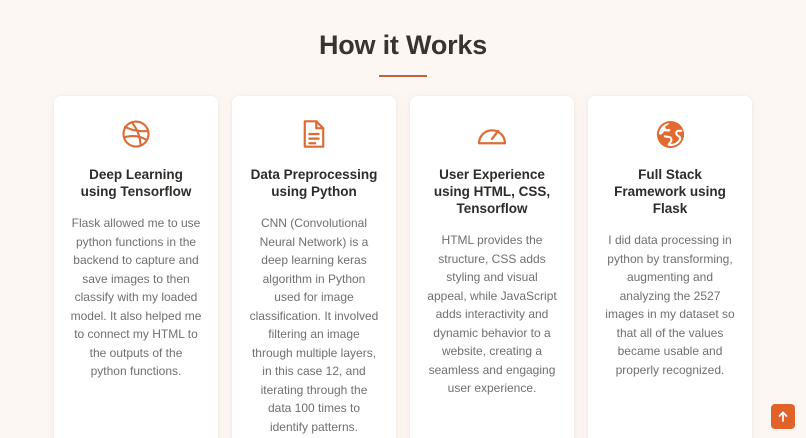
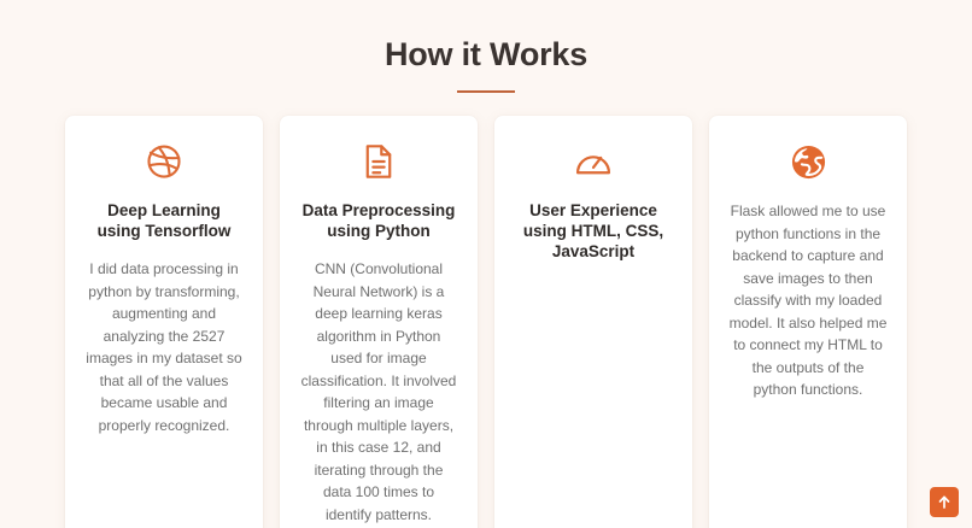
  How it Works
  Deep Learning using Tensorflow
- Flask allowed me to use python functions in the backend to capture and save images to then classify with my loaded model. It also helped me to connect my HTML to the outputs of the python functions.
+ I did data processing in python by transforming, augmenting and analyzing the 2527 images in my dataset so that all of the values became usable and properly recognized.
  Data Preprocessing using Python
  CNN (Convolutional Neural Network) is a deep learning keras algorithm in Python used for image classification. It involved filtering an image through multiple layers, in this case 12, and iterating through the data 100 times to identify patterns.
- User Experience using HTML, CSS, Tensorflow
+ User Experience using HTML, CSS, JavaScript
- HTML provides the structure, CSS adds styling and visual appeal, while JavaScript adds interactivity and dynamic behavior to a website, creating a seamless and engaging user experience.
- Full Stack Framework using Flask
- I did data processing in python by transforming, augmenting and analyzing the 2527 images in my dataset so that all of the values became usable and properly recognized.
+ Flask allowed me to use python functions in the backend to capture and save images to then classify with my loaded model. It also helped me to connect my HTML to the outputs of the python functions.
